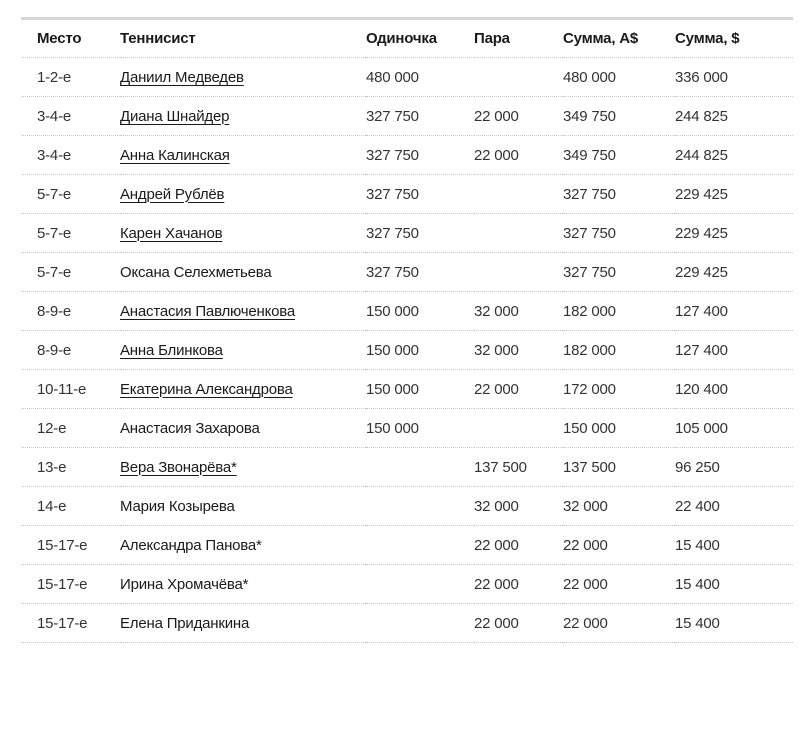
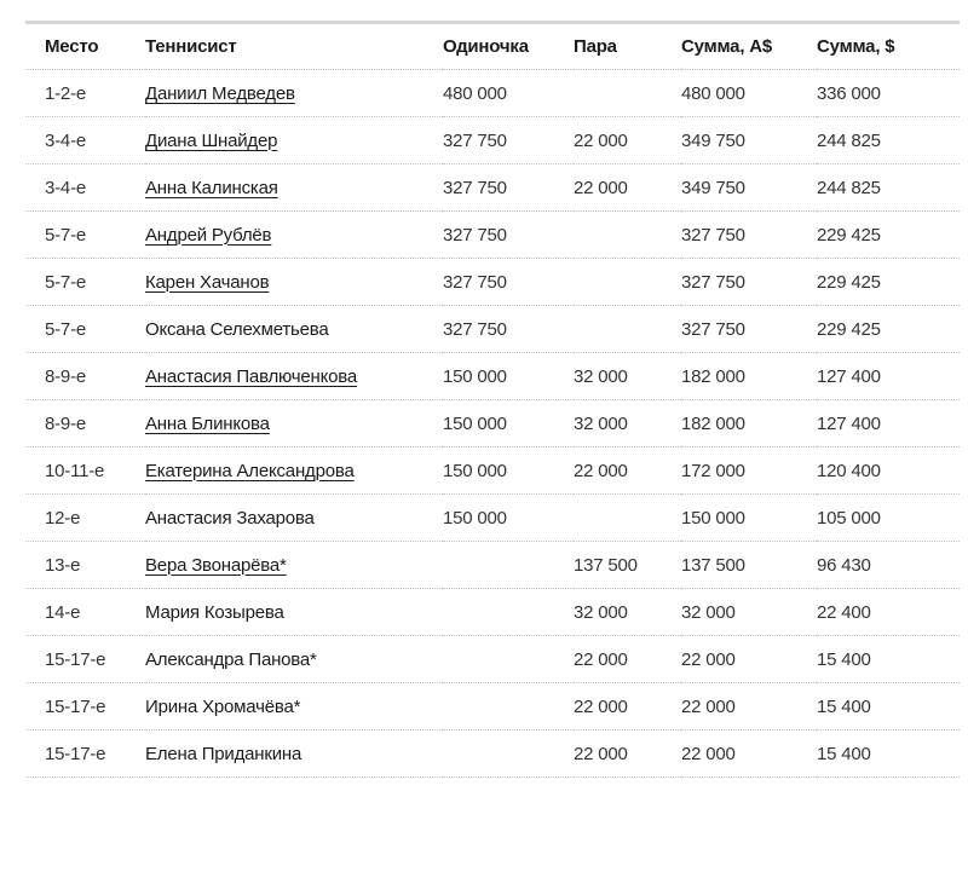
  Место	Теннисист	Одиночка	Пара	Сумма, A$	Сумма, $
  1-2-е	Даниил Медведев	480 000		480 000	336 000
  3-4-е	Диана Шнайдер	327 750	22 000	349 750	244 825
  3-4-е	Анна Калинская	327 750	22 000	349 750	244 825
  5-7-е	Андрей Рублёв	327 750		327 750	229 425
  5-7-е	Карен Хачанов	327 750		327 750	229 425
  5-7-е	Оксана Селехметьева	327 750		327 750	229 425
  8-9-е	Анастасия Павлюченкова	150 000	32 000	182 000	127 400
  8-9-е	Анна Блинкова	150 000	32 000	182 000	127 400
  10-11-е	Екатерина Александрова	150 000	22 000	172 000	120 400
  12-е	Анастасия Захарова	150 000		150 000	105 000
- 13-е	Вера Звонарёва*		137 500	137 500	96 250
+ 13-е	Вера Звонарёва*		137 500	137 500	96 430
  14-е	Мария Козырева		32 000	32 000	22 400
  15-17-е	Александра Панова*		22 000	22 000	15 400
  15-17-е	Ирина Хромачёва*		22 000	22 000	15 400
  15-17-е	Елена Приданкина		22 000	22 000	15 400
